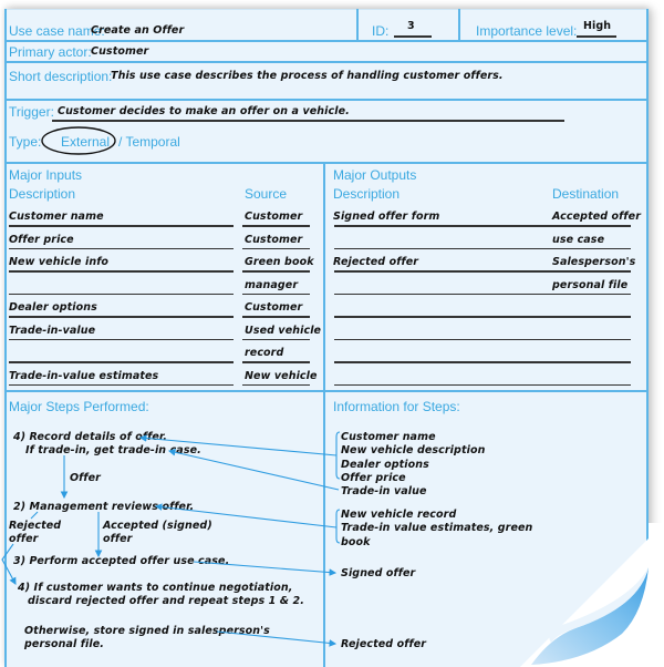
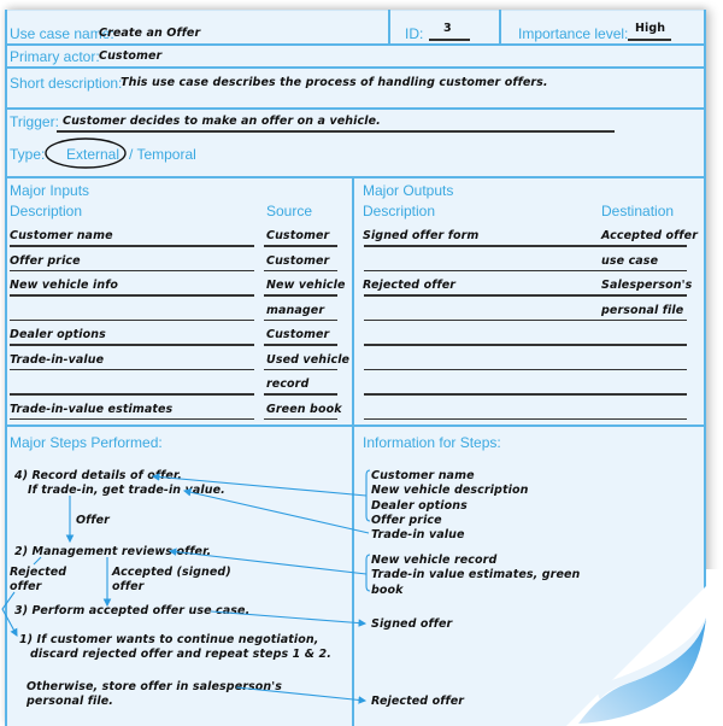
  Use case name:
  Create an Offer
  ID:
  3
  Importance level:
  High
  Primary actor:
  Customer
  Short description:
  This use case describes the process of handling customer offers.
  Trigger:
  Customer decides to make an offer on a vehicle.
  Type:
  External
  / Temporal
  Major Inputs
  Description
  Source
  Customer name
  Customer
  Offer price
  Customer
  New vehicle info
- Green book
+ New vehicle
  manager
  Dealer options
  Customer
  Trade-in-value
  Used vehicle
  record
  Trade-in-value estimates
- New vehicle
+ Green book
  Major Outputs
  Description
  Destination
  Signed offer form
  Accepted offer
  use case
  Rejected offer
  Salesperson's
  personal file
  Major Steps Performed:
  4) Record details of offer.
- If trade-in, get trade-in case.
+ If trade-in, get trade-in value.
  Offer
  2) Management reviewsffer.
  Rejected
  offer
  Accepted (signed)
  offer
  3) Perform accepted offer use case.
- 4) If customer wants to continue negotiation,
+ 1) If customer wants to continue negotiation,
  discard rejected offer and repeat steps 1 & 2.
- Otherwise, store signed in salesperson's
+ Otherwise, store offer in salesperson's
  personal file.
  Information for Steps:
  Customer name
  New vehicle description
  Dealer options
  Offer price
  Trade-in value
  New vehicle record
  Trade-in value estimates, green
  book
  Signed offer
  Rejected offer
